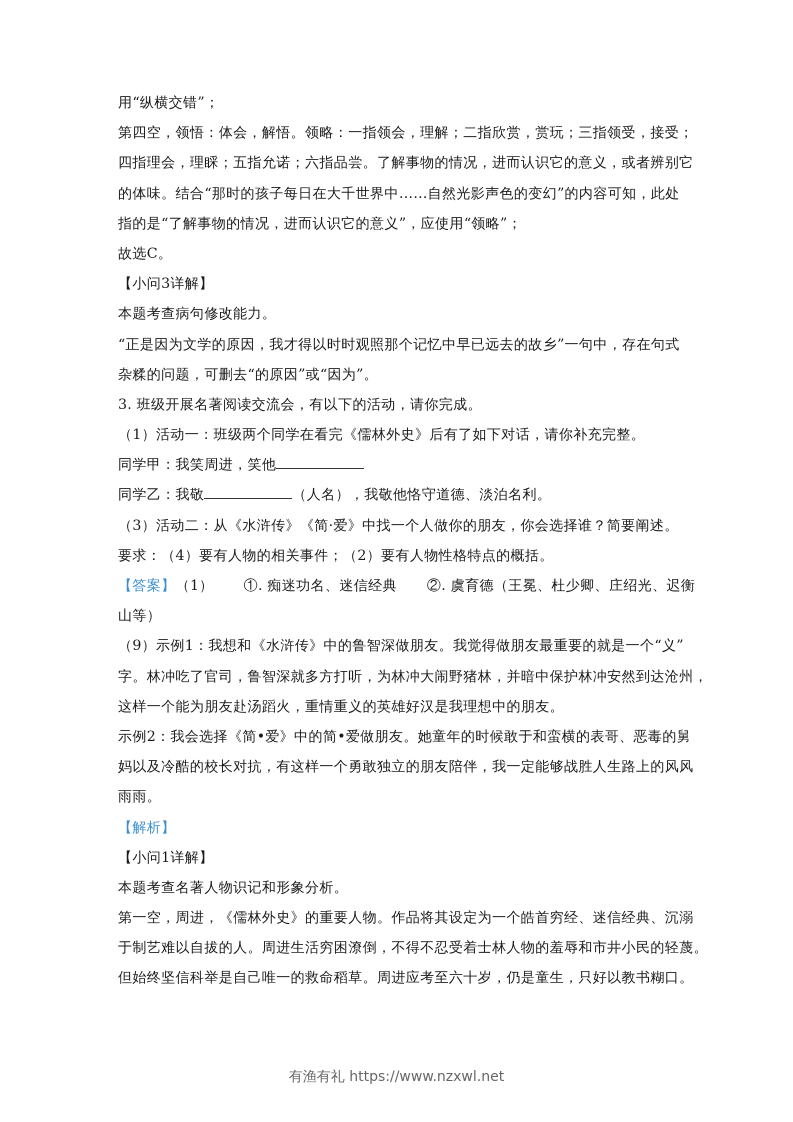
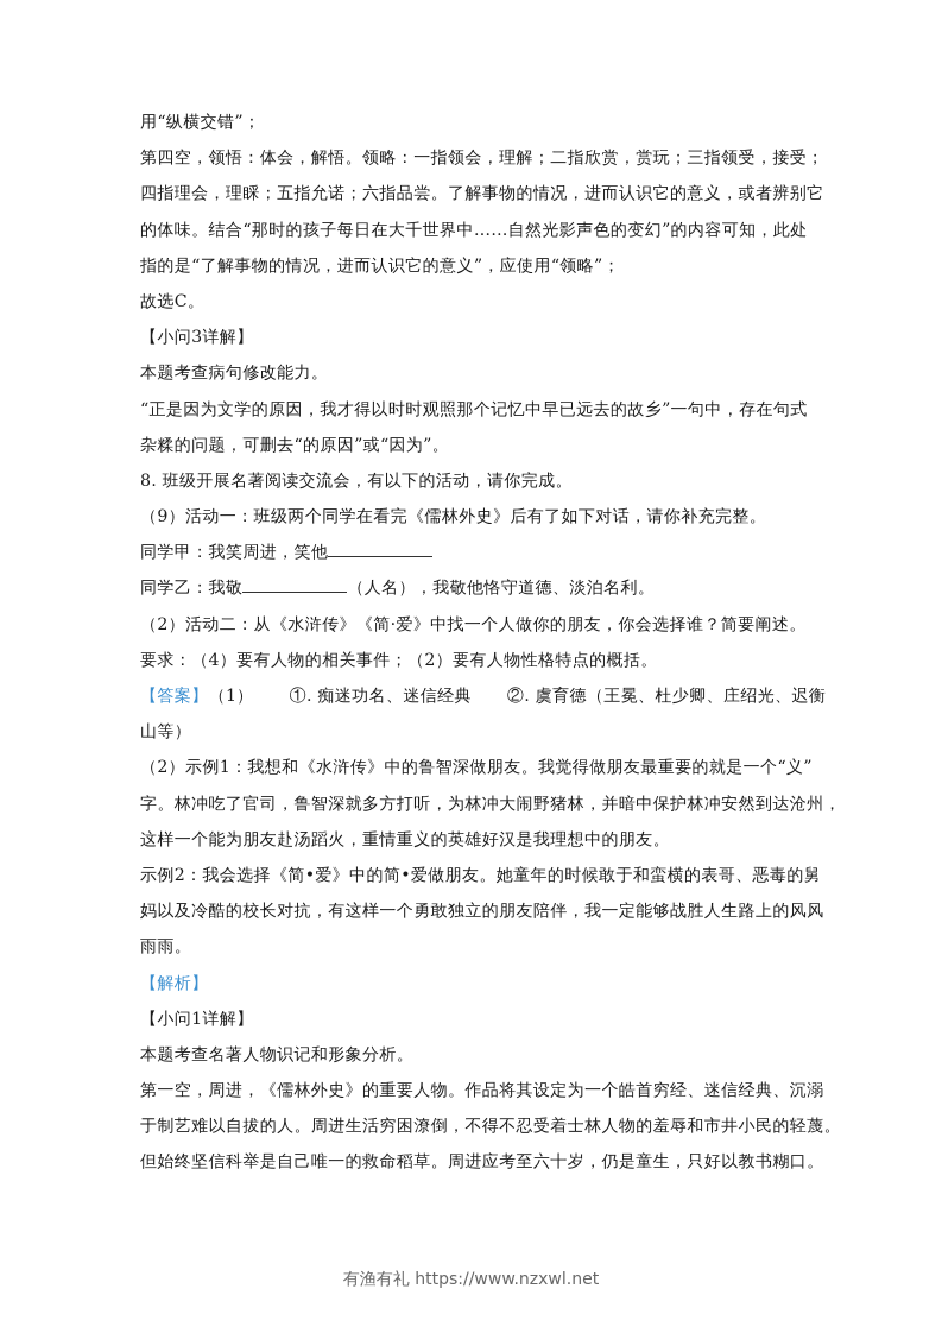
  用“纵横交错”；
  第四空，领悟：体会，解悟。领略：一指领会，理解；二指欣赏，赏玩；三指领受，接受；
  四指理会，理睬；五指允诺；六指品尝。了解事物的情况，进而认识它的意义，或者辨别它
  的体味。结合“那时的孩子每日在大千世界中……自然光影声色的变幻”的内容可知，此处
  指的是“了解事物的情况，进而认识它的意义”，应使用“领略”；
  故选C。
  【小问3详解】
  本题考查病句修改能力。
  “正是因为文学的原因，我才得以时时观照那个记忆中早已远去的故乡”一句中，存在句式
  杂糅的问题，可删去“的原因”或“因为”。
- 3. 班级开展名著阅读交流会，有以下的活动，请你完成。
+ 8. 班级开展名著阅读交流会，有以下的活动，请你完成。
- （1）活动一：班级两个同学在看完《儒林外史》后有了如下对话，请你补充完整。
+ （9）活动一：班级两个同学在看完《儒林外史》后有了如下对话，请你补充完整。
  同学甲：我笑周进，笑他
  同学乙：我敬 （人名），我敬他恪守道德、淡泊名利。
- （3）活动二：从《水浒传》《简·爱》中找一个人做你的朋友，你会选择谁？简要阐述。
+ （2）活动二：从《水浒传》《简·爱》中找一个人做你的朋友，你会选择谁？简要阐述。
  要求：（4）要有人物的相关事件；（2）要有人物性格特点的概括。
  【答案】（1） ①. 痴迷功名、迷信经典 ②. 虞育德（王冕、杜少卿、庄绍光、迟衡
  山等）
- （9）示例1：我想和《水浒传》中的鲁智深做朋友。我觉得做朋友最重要的就是一个“义”
+ （2）示例1：我想和《水浒传》中的鲁智深做朋友。我觉得做朋友最重要的就是一个“义”
  字。林冲吃了官司，鲁智深就多方打听，为林冲大闹野猪林，并暗中保护林冲安然到达沧州，
  这样一个能为朋友赴汤蹈火，重情重义的英雄好汉是我理想中的朋友。
  示例2：我会选择《简•爱》中的简•爱做朋友。她童年的时候敢于和蛮横的表哥、恶毒的舅
  妈以及冷酷的校长对抗，有这样一个勇敢独立的朋友陪伴，我一定能够战胜人生路上的风风
  雨雨。
  【解析】
  【小问1详解】
  本题考查名著人物识记和形象分析。
  第一空，周进，《儒林外史》的重要人物。作品将其设定为一个皓首穷经、迷信经典、沉溺
  于制艺难以自拔的人。周进生活穷困潦倒，不得不忍受着士林人物的羞辱和市井小民的轻蔑。
  但始终坚信科举是自己唯一的救命稻草。周进应考至六十岁，仍是童生，只好以教书糊口。
  有渔有礼 https://www.nzxwl.net
